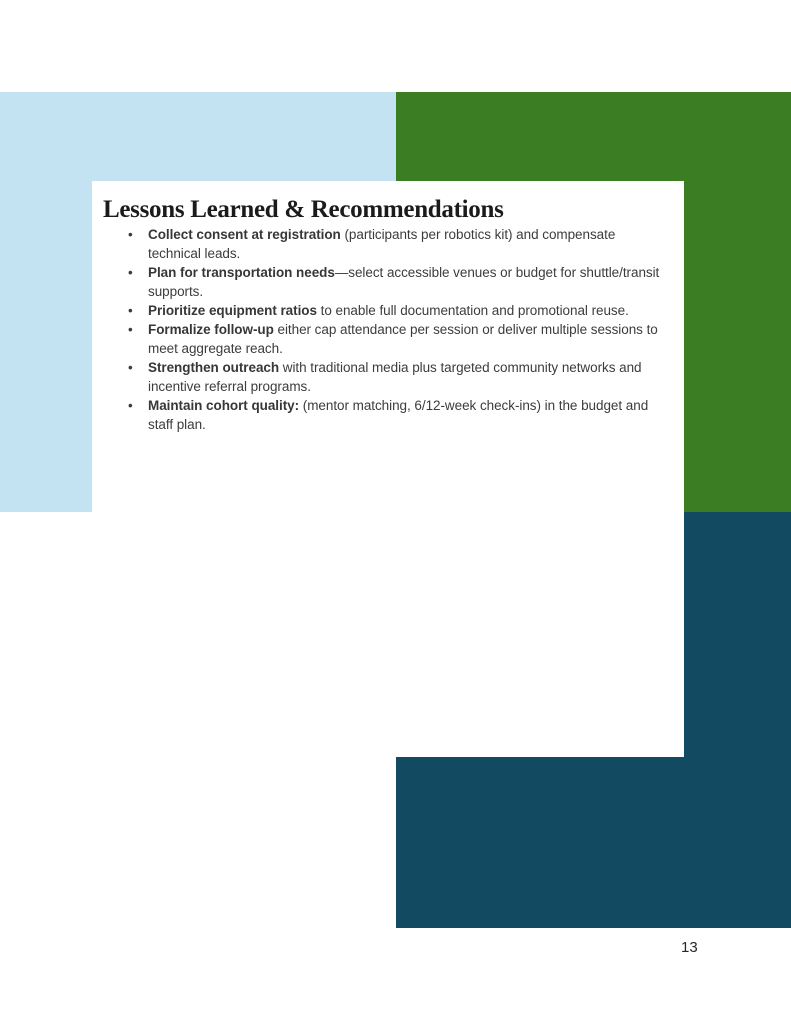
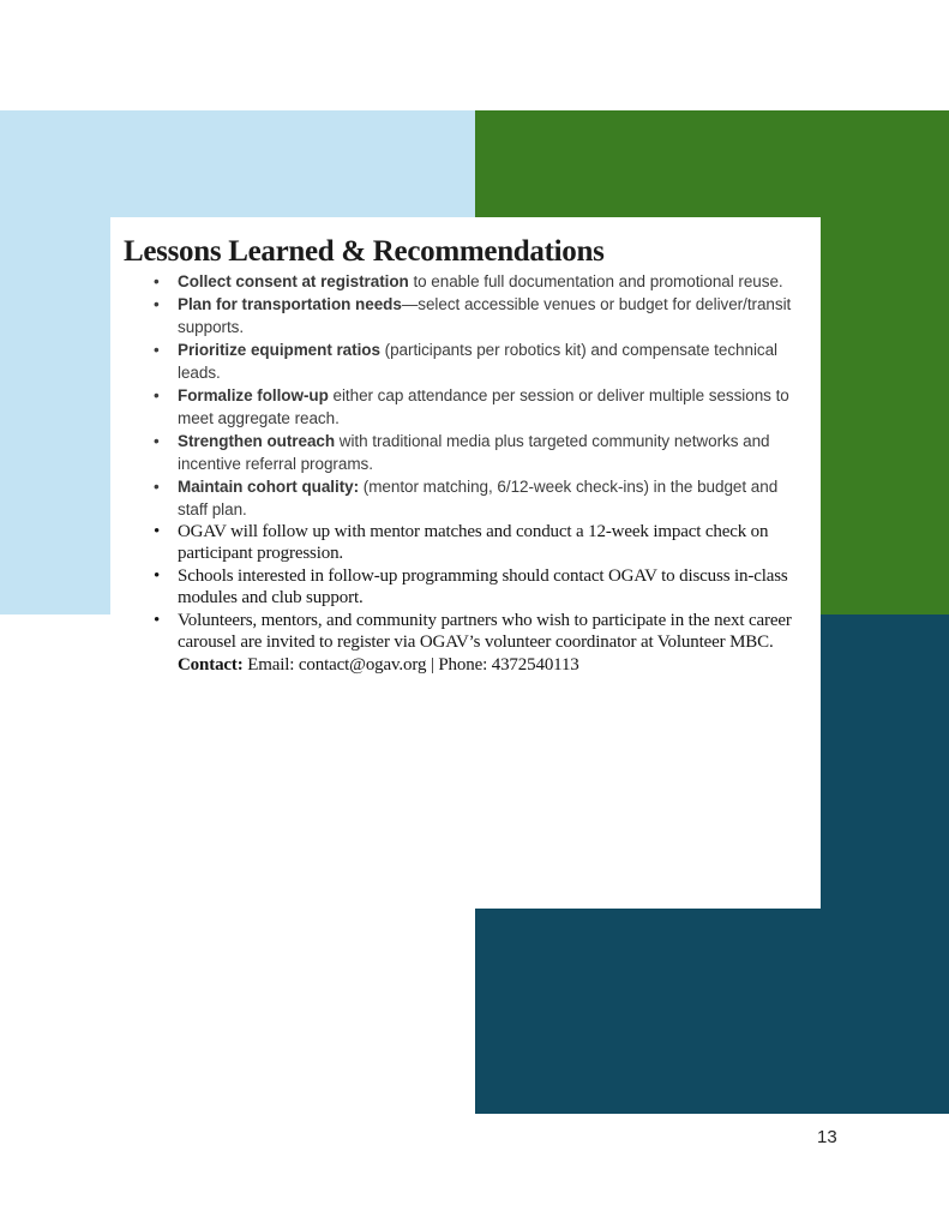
  Lessons Learned & Recommendations
- Collect consent at registration (participants per robotics kit) and compensate technical leads.
+ Collect consent at registration to enable full documentation and promotional reuse.
- Plan for transportation needs—select accessible venues or budget for shuttle/transit supports.
+ Plan for transportation needs—select accessible venues or budget for deliver/transit supports.
- Prioritize equipment ratios to enable full documentation and promotional reuse.
+ Prioritize equipment ratios (participants per robotics kit) and compensate technical leads.
  Formalize follow-up either cap attendance per session or deliver multiple sessions to meet aggregate reach.
  Strengthen outreach with traditional media plus targeted community networks and incentive referral programs.
  Maintain cohort quality: (mentor matching, 6/12-week check-ins) in the budget and staff plan.
+ OGAV will follow up with mentor matches and conduct a 12-week impact check on participant progression.
+ Schools interested in follow-up programming should contact OGAV to discuss in-class modules and club support.
+ Volunteers, mentors, and community partners who wish to participate in the next career carousel are invited to register via OGAV’s volunteer coordinator at Volunteer MBC.
+ Contact: Email: contact@ogav.org | Phone: 4372540113
  13
